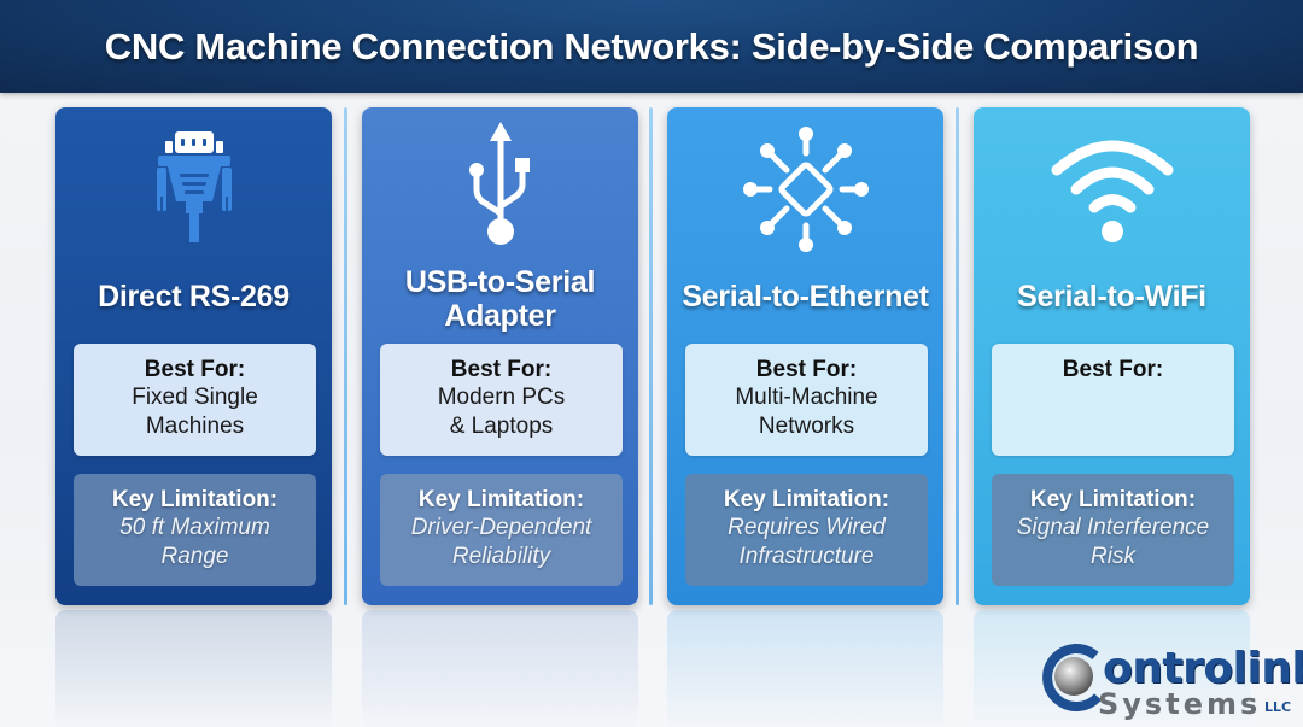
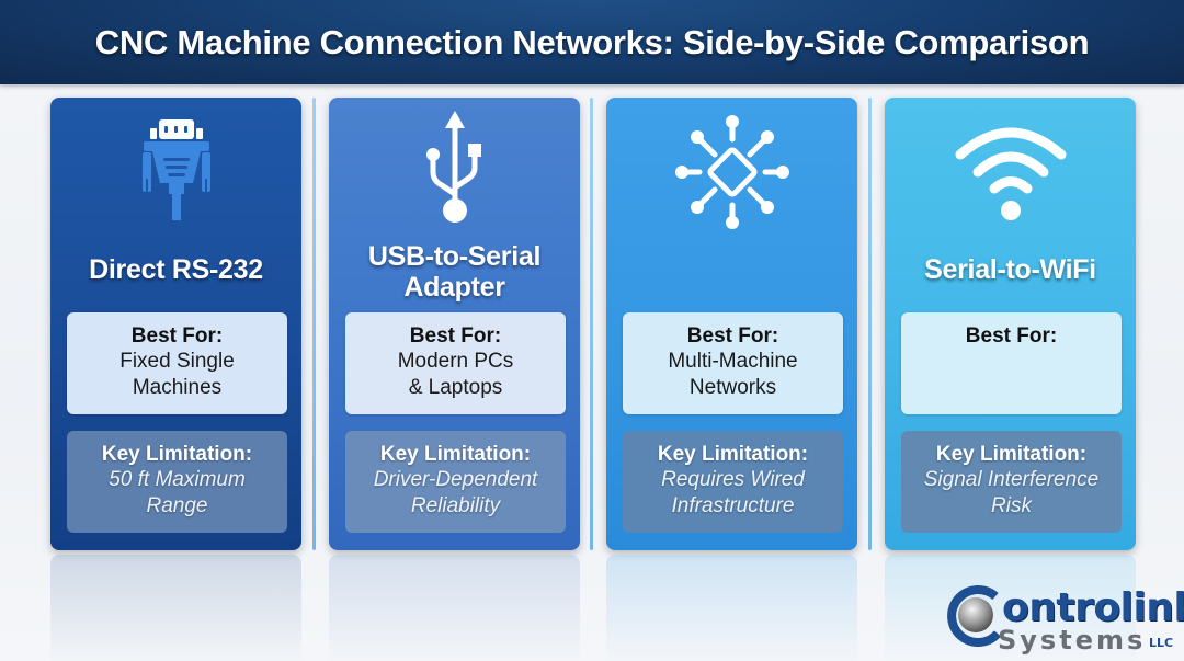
  CNC Machine Connection Networks: Side-by-Side Comparison
- Direct RS-269
+ Direct RS-232
  Best For:
  Fixed Single
  Machines
  Key Limitation:
  50 ft Maximum
  Range
  USB-to-Serial
  Adapter
  Best For:
  Modern PCs
  & Laptops
  Key Limitation:
  Driver-Dependent
  Reliability
- Serial-to-Ethernet
  Best For:
  Multi-Machine
  Networks
  Key Limitation:
  Requires Wired
  Infrastructure
  Serial-to-WiFi
  Best For:
  Key Limitation:
  Signal Interference
  Risk
  ontrolin
  Systems
  LLC
